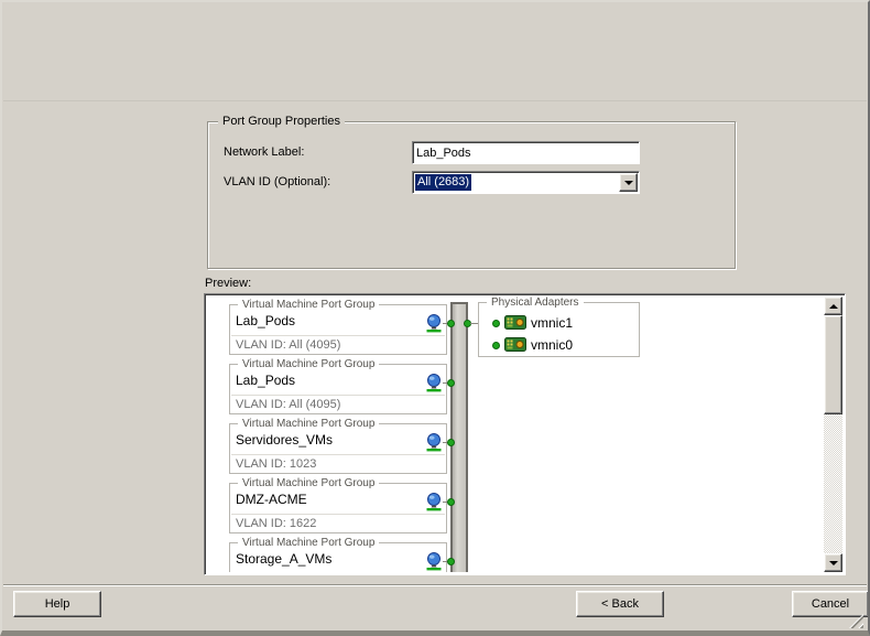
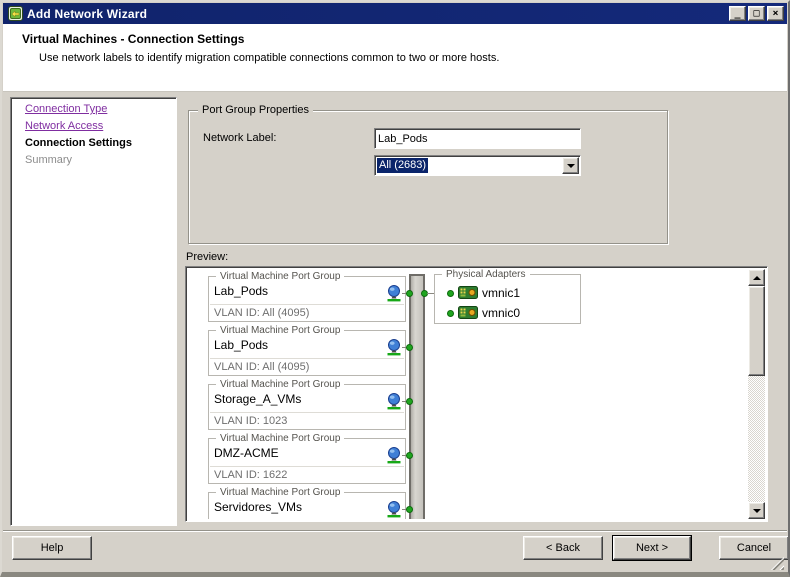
+ Add Network Wizard
+ _
+ □
+ ×
+ Virtual Machines - Connection Settings
+ Use network labels to identify migration compatible connections common to two or more hosts.
+ Connection Type
+ Network Access
+ Connection Settings
+ Summary
  Port Group Properties
  Network Label:
  Lab_Pods
- VLAN ID (Optional):
  All (2683)
  Preview:
  Virtual Machine Port Group
  Lab_Pods
  VLAN ID: All (4095)
  Virtual Machine Port Group
  Lab_Pods
  VLAN ID: All (4095)
  Virtual Machine Port Group
- Servidores_VMs
+ Storage_A_VMs
  VLAN ID: 1023
  Virtual Machine Port Group
  DMZ-ACME
  VLAN ID: 1622
  Virtual Machine Port Group
- Storage_A_VMs
+ Servidores_VMs
  Physical Adapters
  vmnic1
  vmnic0
  Help
  < Back
+ Next >
  Cancel
